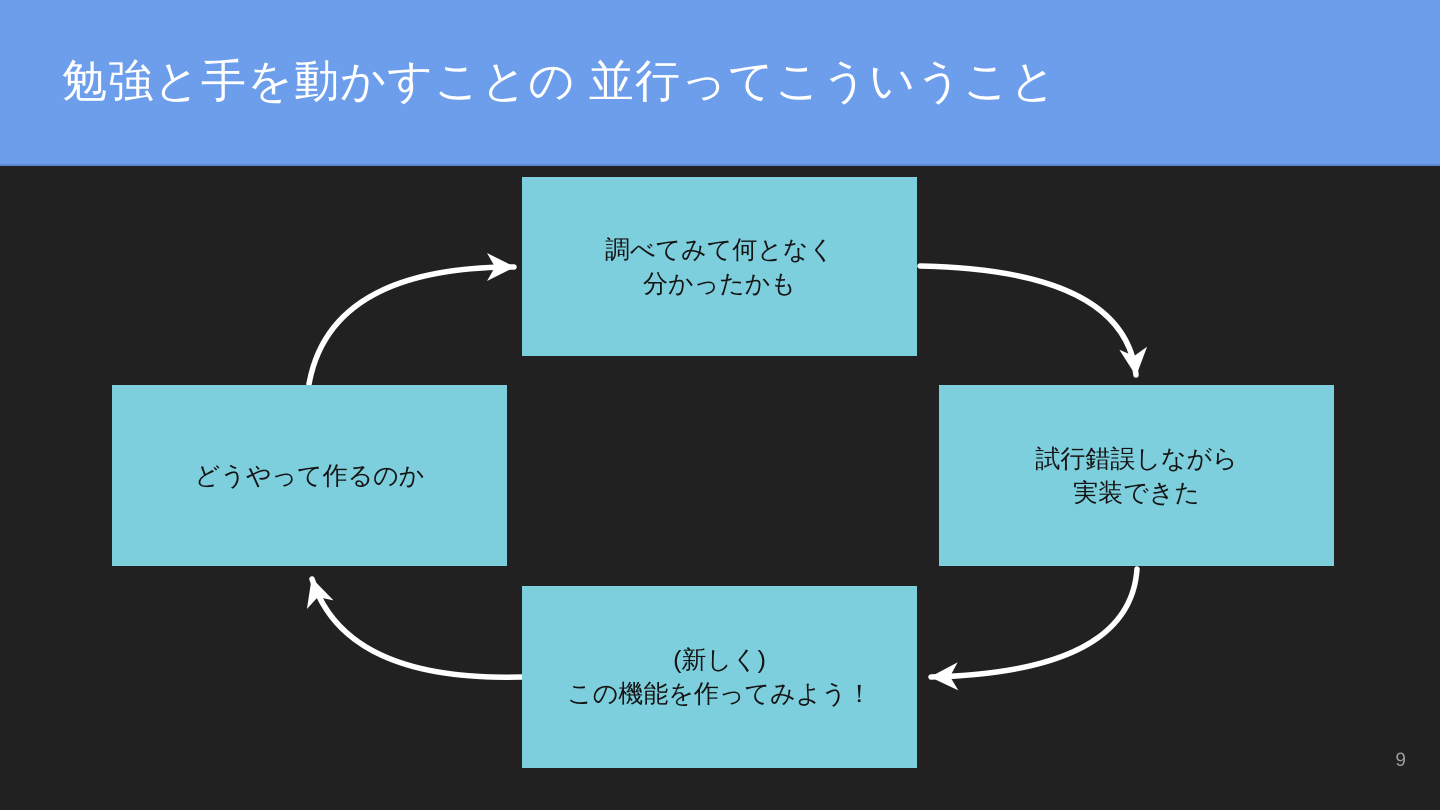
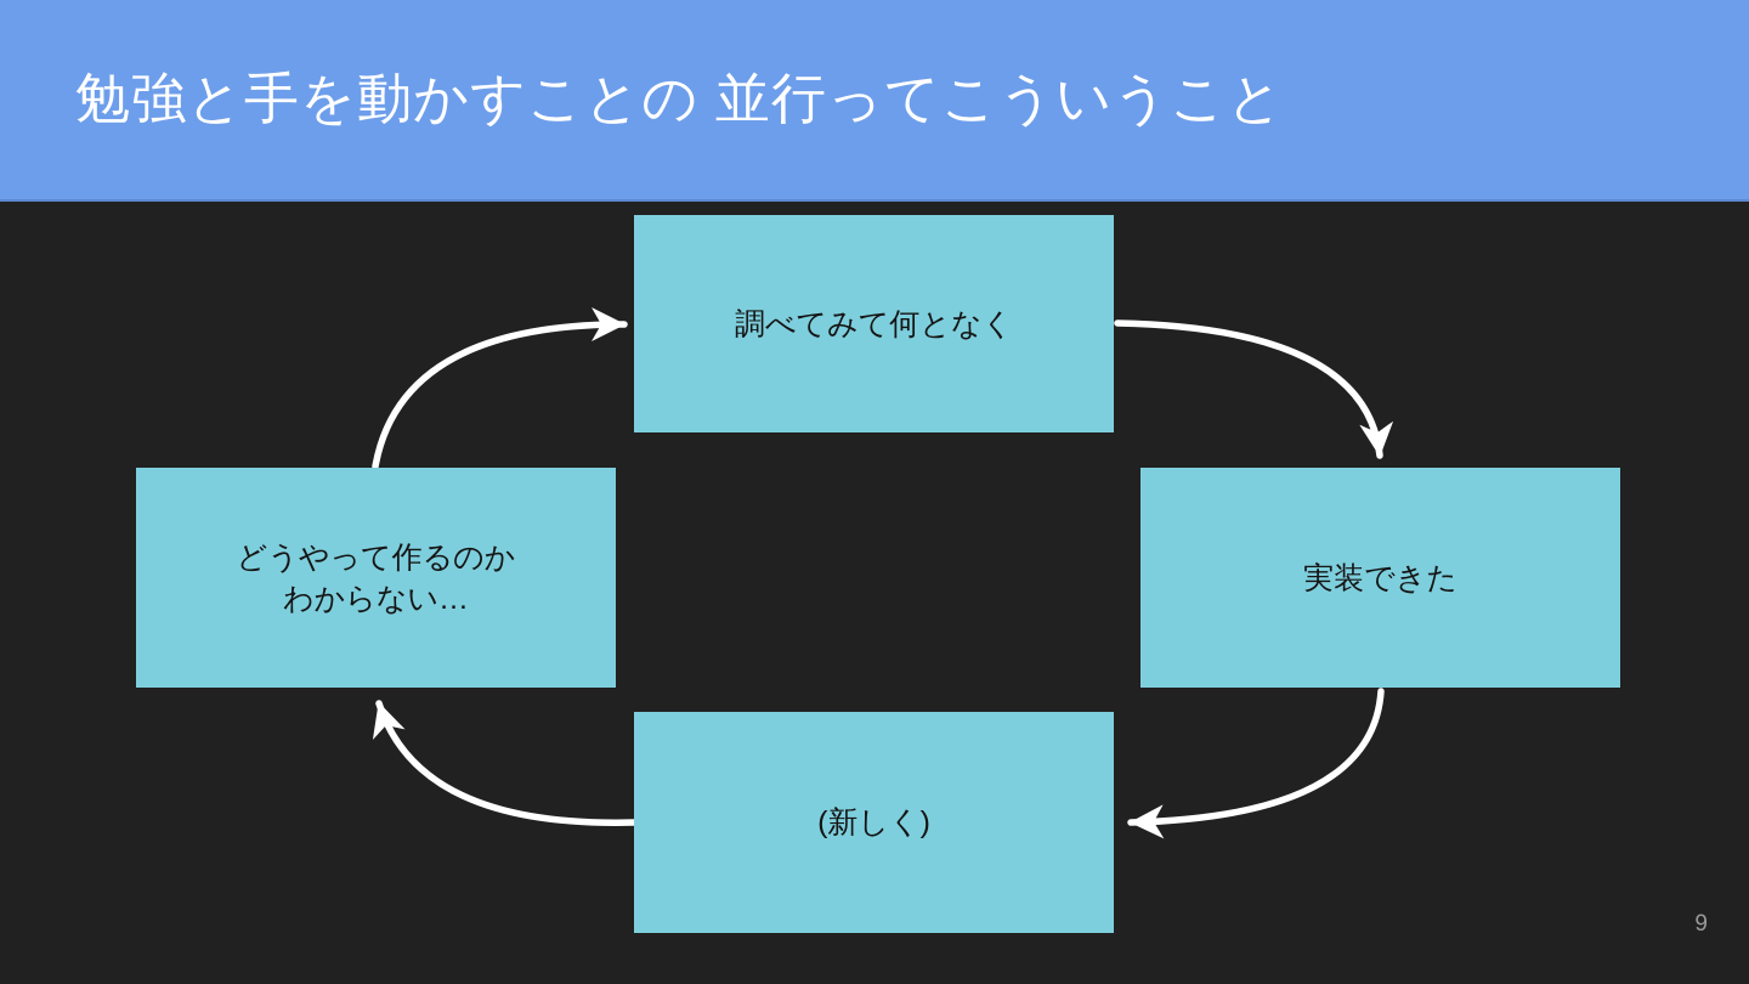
  勉強と手を動かすことの 並行ってこういうこと
  調べてみて何となく
- 分かったかも
- 試行錯誤しながら
  実装できた
  (新しく)
- この機能を作ってみよう！
  どうやって作るのか
+ わからない…
  9
